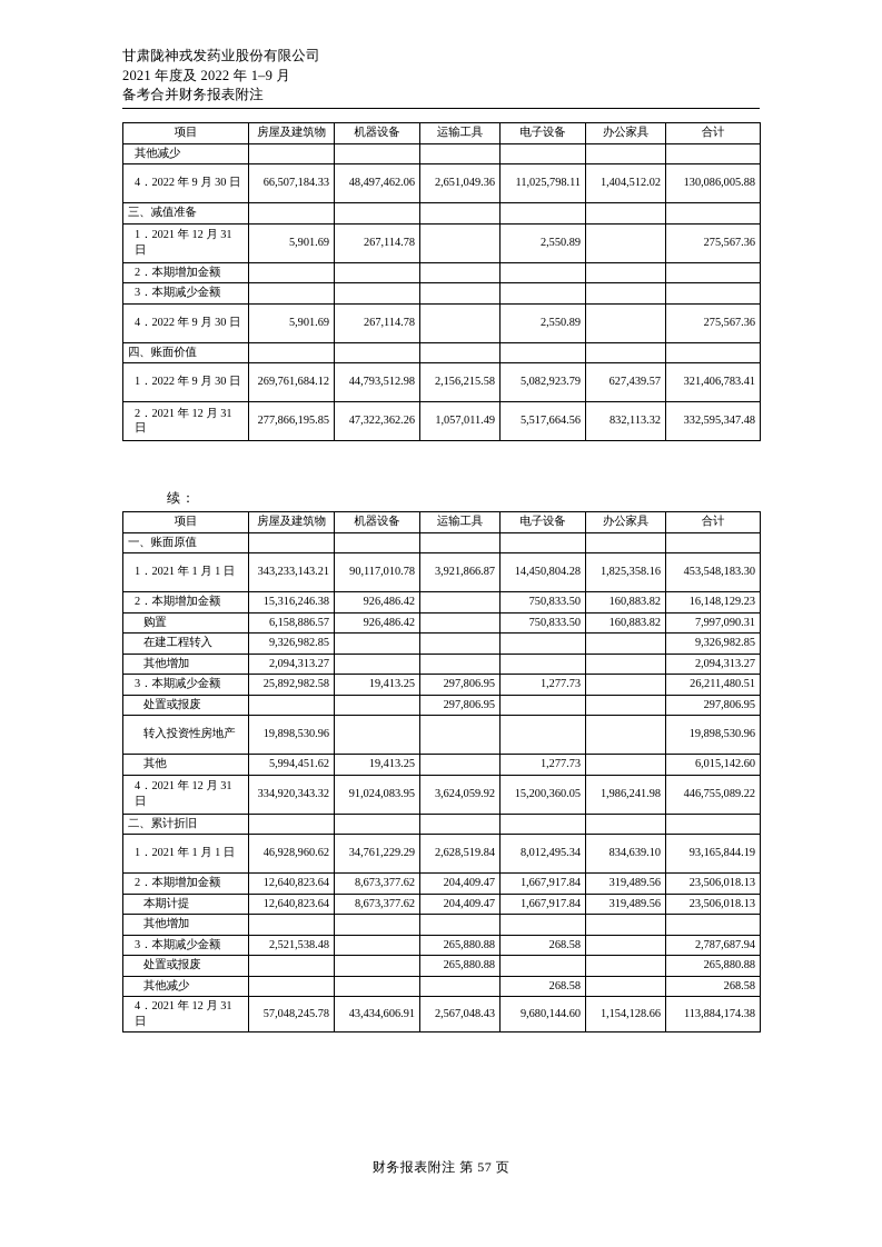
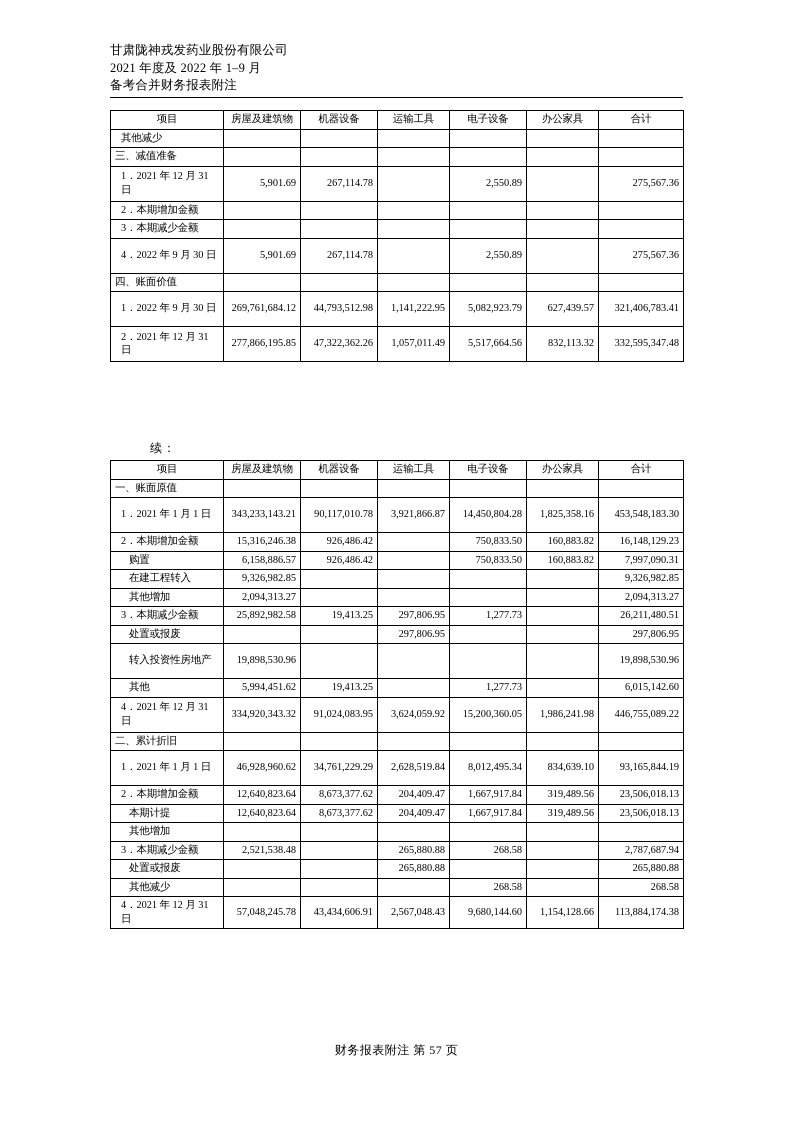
  甘肃陇神戎发药业股份有限公司
  2021 年度及 2022 年 1–9 月
  备考合并财务报表附注
  项目	房屋及建筑物	机器设备	运输工具	电子设备	办公家具	合计
  其他减少
- 4．2022 年 9 月 30 日	66,507,184.33	48,497,462.06	2,651,049.36	11,025,798.11	1,404,512.02	130,086,005.88
  三、减值准备
  1．2021 年 12 月 31 日	5,901.69	267,114.78		2,550.89		275,567.36
  2．本期增加金额
  3．本期减少金额
  4．2022 年 9 月 30 日	5,901.69	267,114.78		2,550.89		275,567.36
  四、账面价值
- 1．2022 年 9 月 30 日	269,761,684.12	44,793,512.98	2,156,215.58	5,082,923.79	627,439.57	321,406,783.41
+ 1．2022 年 9 月 30 日	269,761,684.12	44,793,512.98	1,141,222.95	5,082,923.79	627,439.57	321,406,783.41
  2．2021 年 12 月 31 日	277,866,195.85	47,322,362.26	1,057,011.49	5,517,664.56	832,113.32	332,595,347.48
  续：
  项目	房屋及建筑物	机器设备	运输工具	电子设备	办公家具	合计
  一、账面原值
  1．2021 年 1 月 1 日	343,233,143.21	90,117,010.78	3,921,866.87	14,450,804.28	1,825,358.16	453,548,183.30
  2．本期增加金额	15,316,246.38	926,486.42		750,833.50	160,883.82	16,148,129.23
  购置	6,158,886.57	926,486.42		750,833.50	160,883.82	7,997,090.31
  在建工程转入	9,326,982.85					9,326,982.85
  其他增加	2,094,313.27					2,094,313.27
  3．本期减少金额	25,892,982.58	19,413.25	297,806.95	1,277.73		26,211,480.51
  处置或报废			297,806.95			297,806.95
  转入投资性房地产	19,898,530.96					19,898,530.96
  其他	5,994,451.62	19,413.25		1,277.73		6,015,142.60
  4．2021 年 12 月 31 日	334,920,343.32	91,024,083.95	3,624,059.92	15,200,360.05	1,986,241.98	446,755,089.22
  二、累计折旧
  1．2021 年 1 月 1 日	46,928,960.62	34,761,229.29	2,628,519.84	8,012,495.34	834,639.10	93,165,844.19
  2．本期增加金额	12,640,823.64	8,673,377.62	204,409.47	1,667,917.84	319,489.56	23,506,018.13
  本期计提	12,640,823.64	8,673,377.62	204,409.47	1,667,917.84	319,489.56	23,506,018.13
  其他增加
  3．本期减少金额	2,521,538.48		265,880.88	268.58		2,787,687.94
  处置或报废			265,880.88			265,880.88
  其他减少				268.58		268.58
  4．2021 年 12 月 31 日	57,048,245.78	43,434,606.91	2,567,048.43	9,680,144.60	1,154,128.66	113,884,174.38
  财务报表附注 第 57 页
